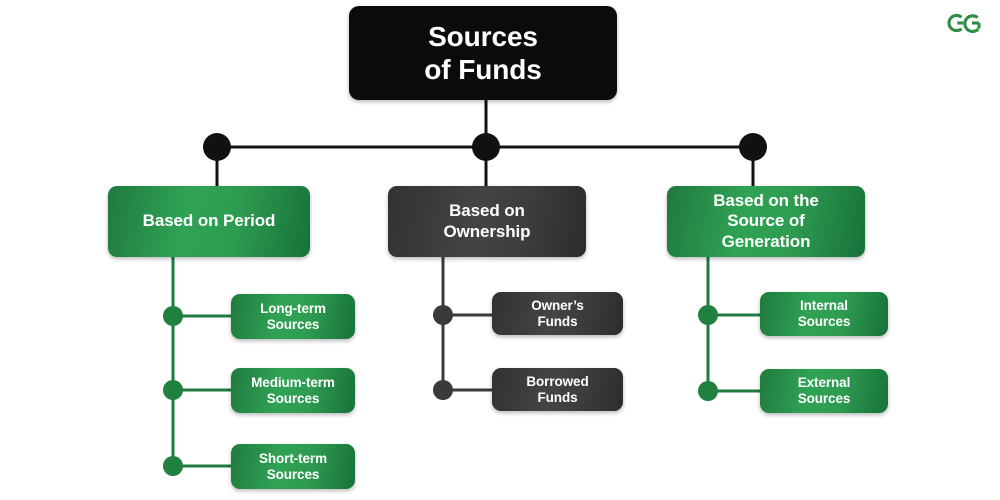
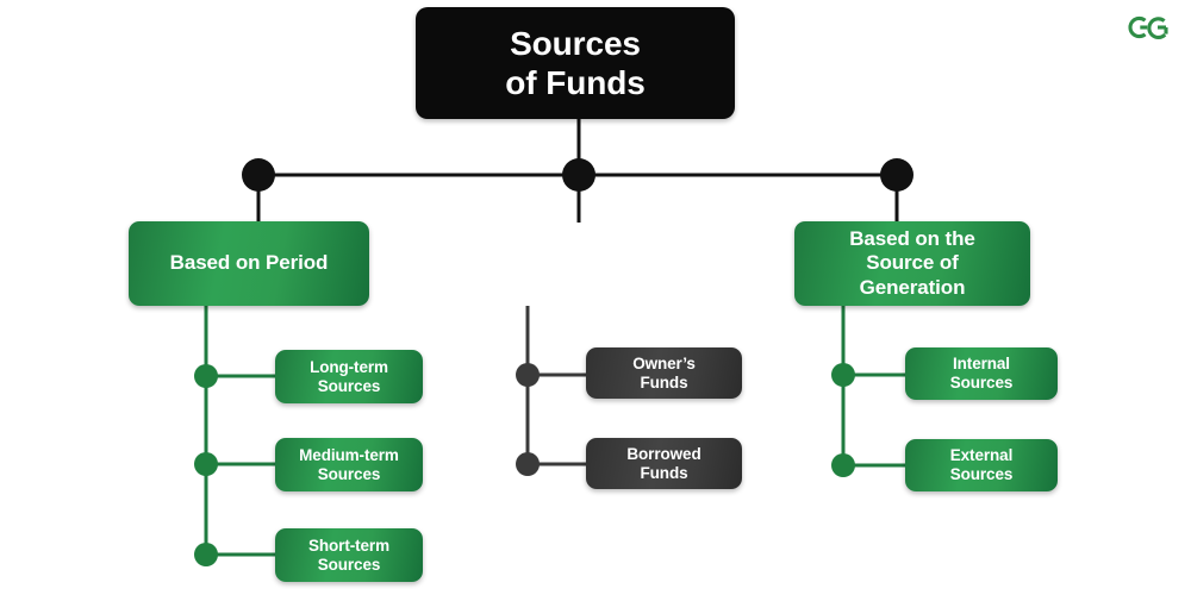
  Sources
  of Funds
  Based on Period
- Based on
- Ownership
  Based on the
  Source of
  Generation
  Long-term
  Sources
  Medium-term
  Sources
  Short-term
  Sources
  Owner’s
  Funds
  Borrowed
  Funds
  Internal
  Sources
  External
  Sources
